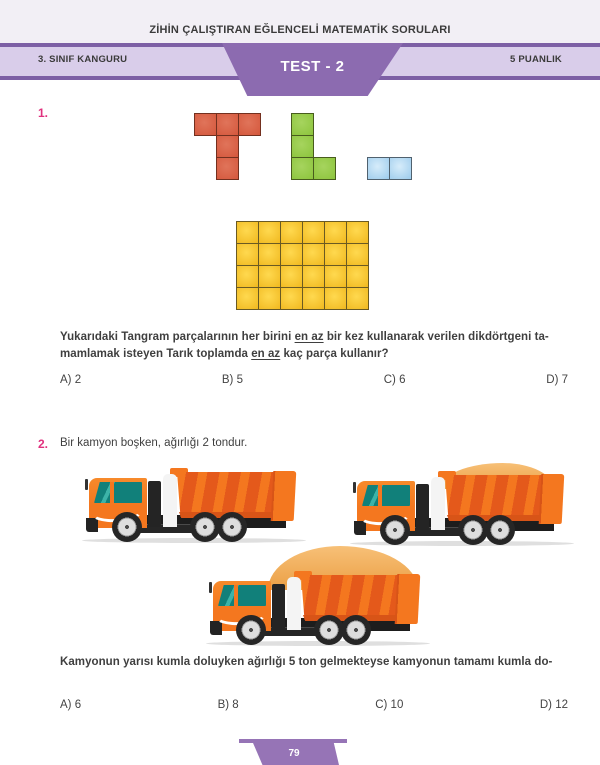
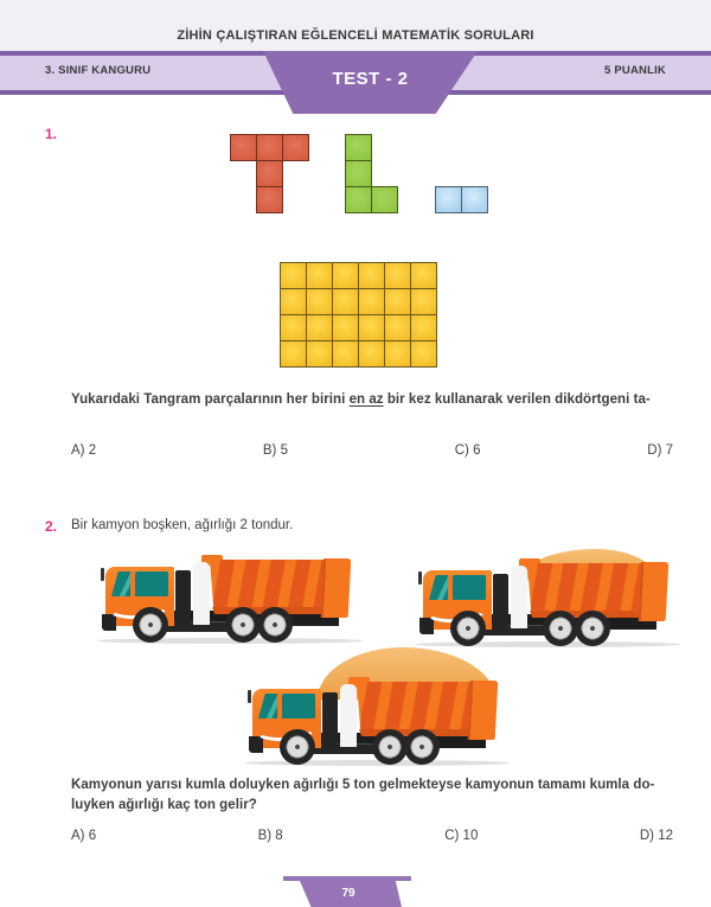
  ZİHİN ÇALIŞTIRAN EĞLENCELİ MATEMATİK SORULARI
  3. SINIF KANGURU
  5 PUANLIK
  TEST - 2
  1.
  Yukarıdaki Tangram parçalarının her birini en az bir kez kullanarak verilen dikdörtgeni ta-
- mamlamak isteyen Tarık toplamda en az kaç parça kullanır?
  A) 2
  B) 5
  C) 6
  D) 7
  2.
  Bir kamyon boşken, ağırlığı 2 tondur.
  Kamyonun yarısı kumla doluyken ağırlığı 5 ton gelmekteyse kamyonun tamamı kumla do-
+ luyken ağırlığı kaç ton gelir?
  A) 6
  B) 8
  C) 10
  D) 12
  79
